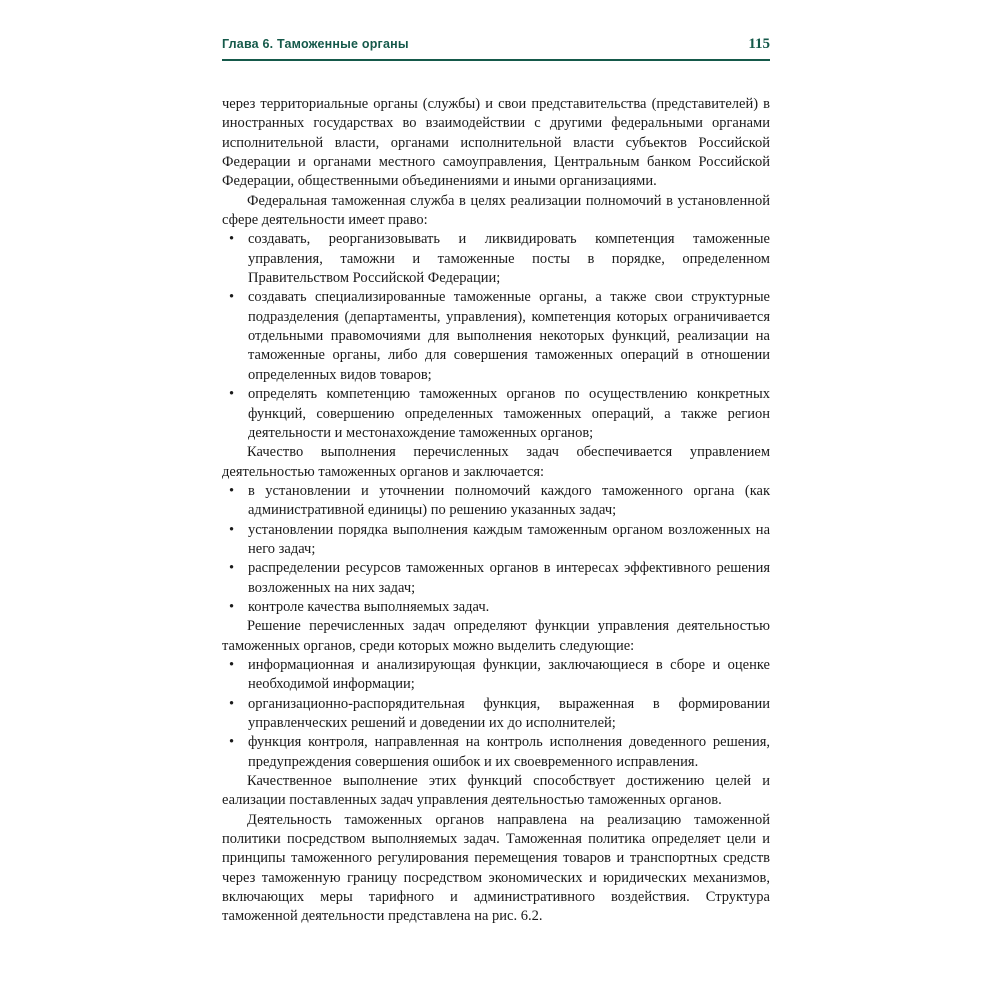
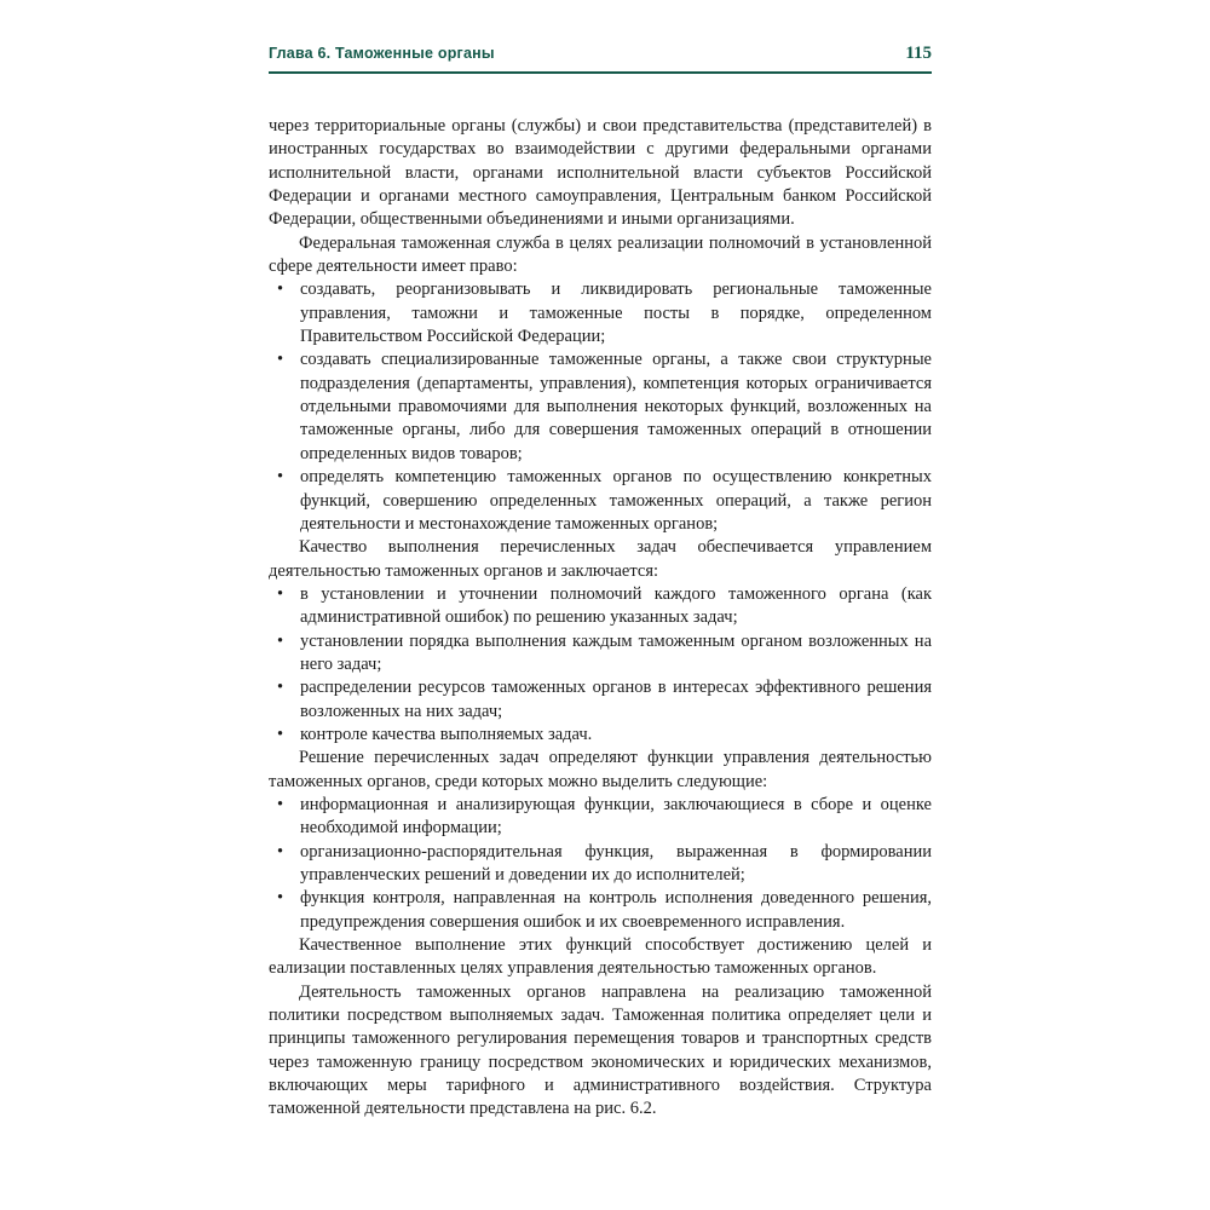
  Глава 6. Таможенные органы
  115
  через территориальные органы (службы) и свои представительства (представителей) в иностранных государствах во взаимодействии с другими федеральными органами исполнительной власти, органами исполнительной власти субъектов Российской Федерации и органами местного самоуправления, Центральным банком Российской Федерации, общественными объединениями и иными организациями.
  Федеральная таможенная служба в целях реализации полномочий в установленной сфере деятельности имеет право:
  •
- создавать, реорганизовывать и ликвидировать компетенция таможенные управления, таможни и таможенные посты в порядке, определенном Правительством Российской Федерации;
+ создавать, реорганизовывать и ликвидировать региональные таможенные управления, таможни и таможенные посты в порядке, определенном Правительством Российской Федерации;
  •
- создавать специализированные таможенные органы, а также свои структурные подразделения (департаменты, управления), компетенция которых ограничивается отдельными правомочиями для выполнения некоторых функций, реализации на таможенные органы, либо для совершения таможенных операций в отношении определенных видов товаров;
+ создавать специализированные таможенные органы, а также свои структурные подразделения (департаменты, управления), компетенция которых ограничивается отдельными правомочиями для выполнения некоторых функций, возложенных на таможенные органы, либо для совершения таможенных операций в отношении определенных видов товаров;
  •
  определять компетенцию таможенных органов по осуществлению конкретных функций, совершению определенных таможенных операций, а также регион деятельности и местонахождение таможенных органов;
  Качество выполнения перечисленных задач обеспечивается управлением деятельностью таможенных органов и заключается:
  •
- в установлении и уточнении полномочий каждого таможенного органа (как административной единицы) по решению указанных задач;
+ в установлении и уточнении полномочий каждого таможенного органа (как административной ошибок) по решению указанных задач;
  •
  установлении порядка выполнения каждым таможенным органом возложенных на него задач;
  •
  распределении ресурсов таможенных органов в интересах эффективного решения возложенных на них задач;
  •
  контроле качества выполняемых задач.
  Решение перечисленных задач определяют функции управления деятельностью таможенных органов, среди которых можно выделить следующие:
  •
  информационная и анализирующая функции, заключающиеся в сборе и оценке необходимой информации;
  •
  организационно-распорядительная функция, выраженная в формировании управленческих решений и доведении их до исполнителей;
  •
  функция контроля, направленная на контроль исполнения доведенного решения, предупреждения совершения ошибок и их своевременного исправления.
- Качественное выполнение этих функций способствует достижению целей и еализации поставленных задач управления деятельностью таможенных органов.
+ Качественное выполнение этих функций способствует достижению целей и еализации поставленных целях управления деятельностью таможенных органов.
  Деятельность таможенных органов направлена на реализацию таможенной политики посредством выполняемых задач. Таможенная политика определяет цели и принципы таможенного регулирования перемещения товаров и транспортных средств через таможенную границу посредством экономических и юридических механизмов, включающих меры тарифного и административного воздействия. Структура таможенной деятельности представлена на рис. 6.2.
